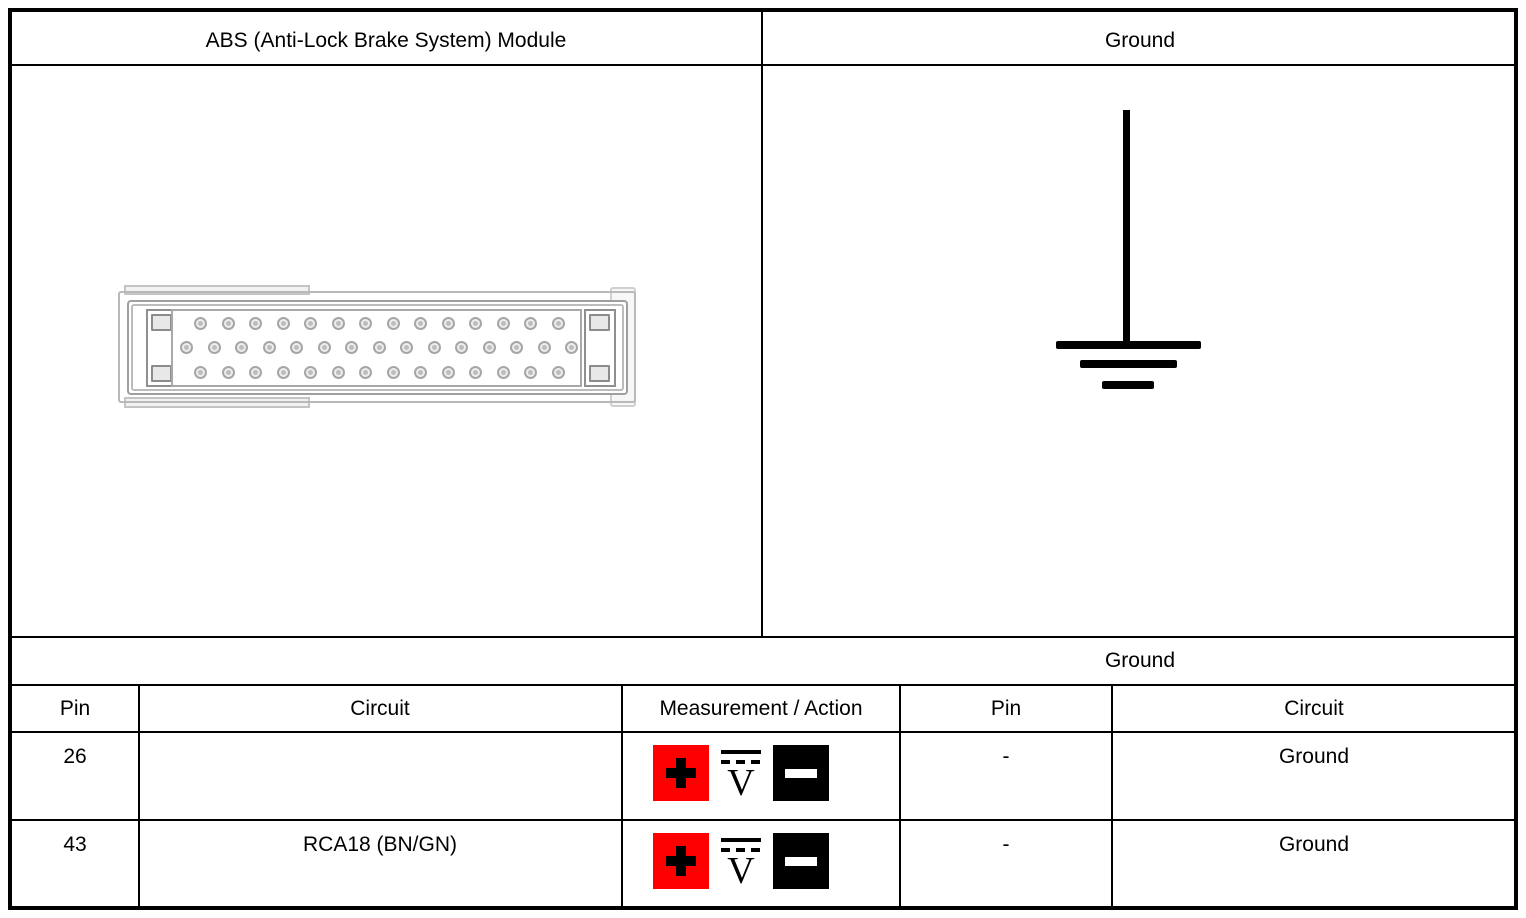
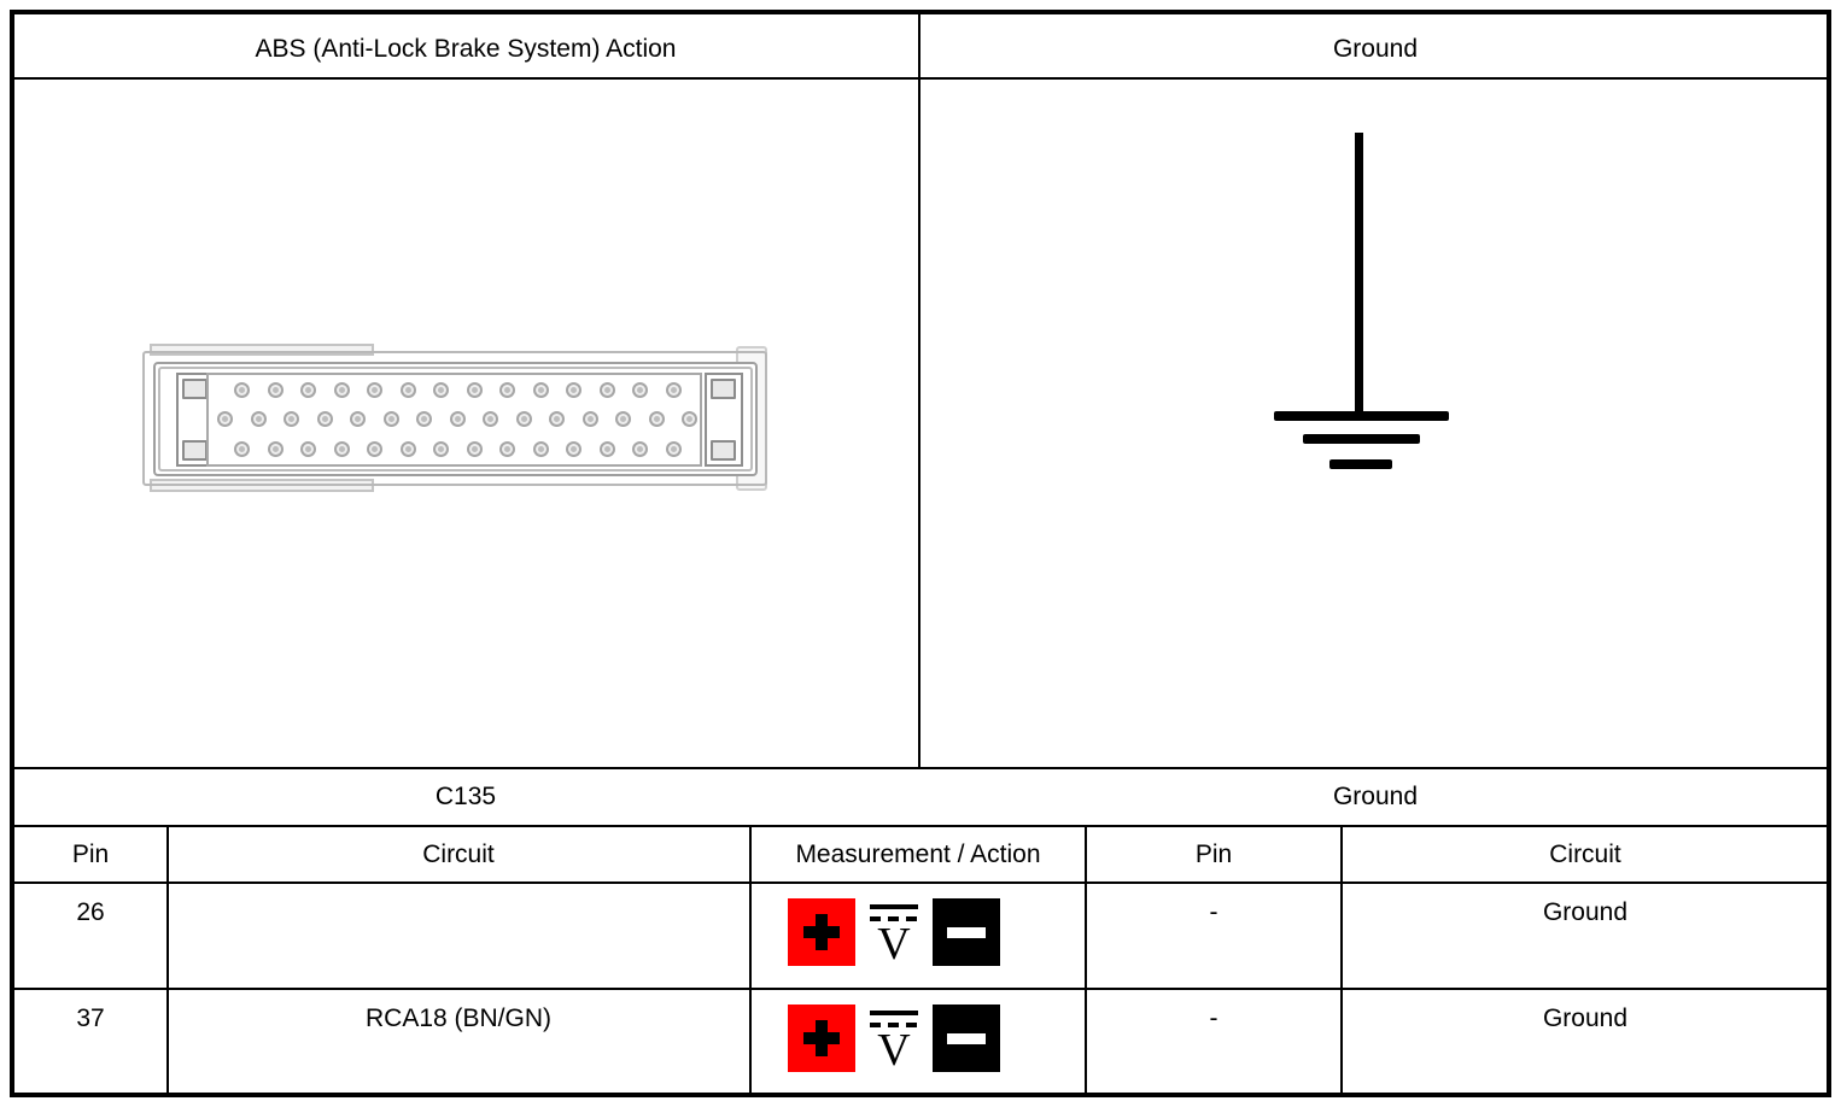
- ABS (Anti-Lock Brake System) Module
+ ABS (Anti-Lock Brake System) Action
  Ground
+ C135
  Ground
  Pin
  Circuit
  Measurement / Action
  Pin
  Circuit
  26
  V
  -
  Ground
- 43
+ 37
  RCA18 (BN/GN)
  V
  -
  Ground
